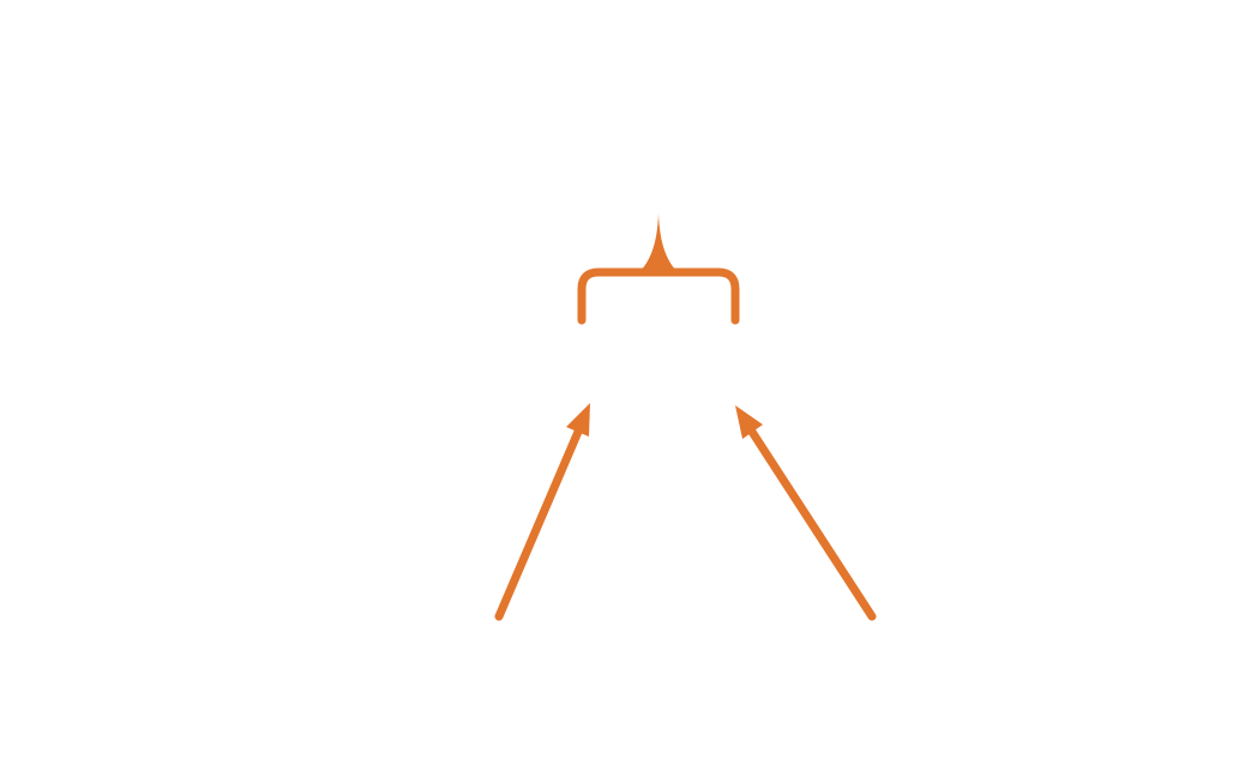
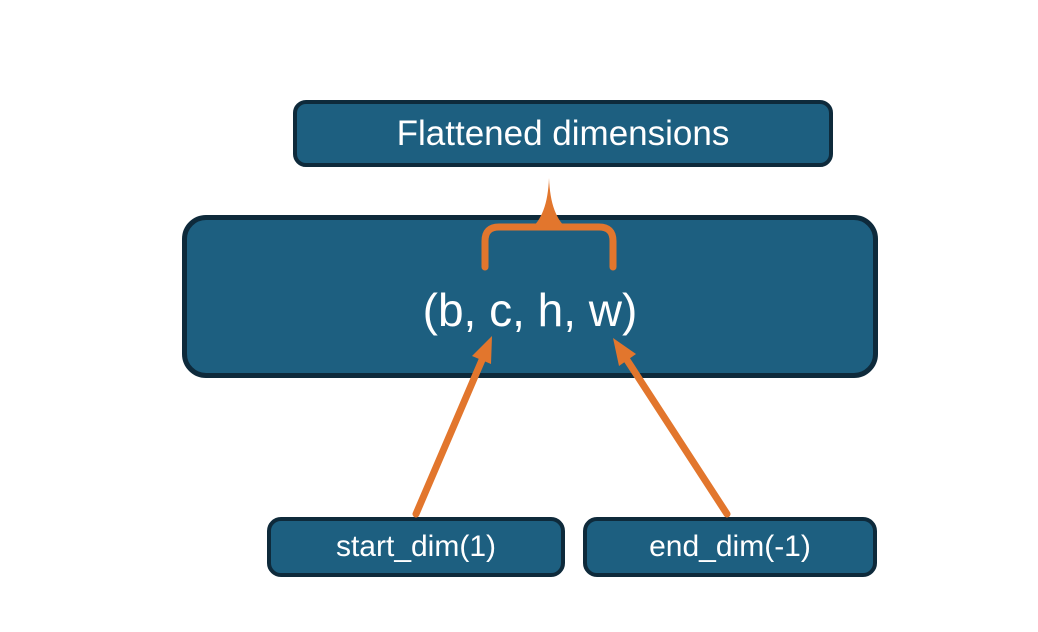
+ Flattened dimensions
+ (b, c, h, w)
+ start_dim(1)
+ end_dim(-1)
